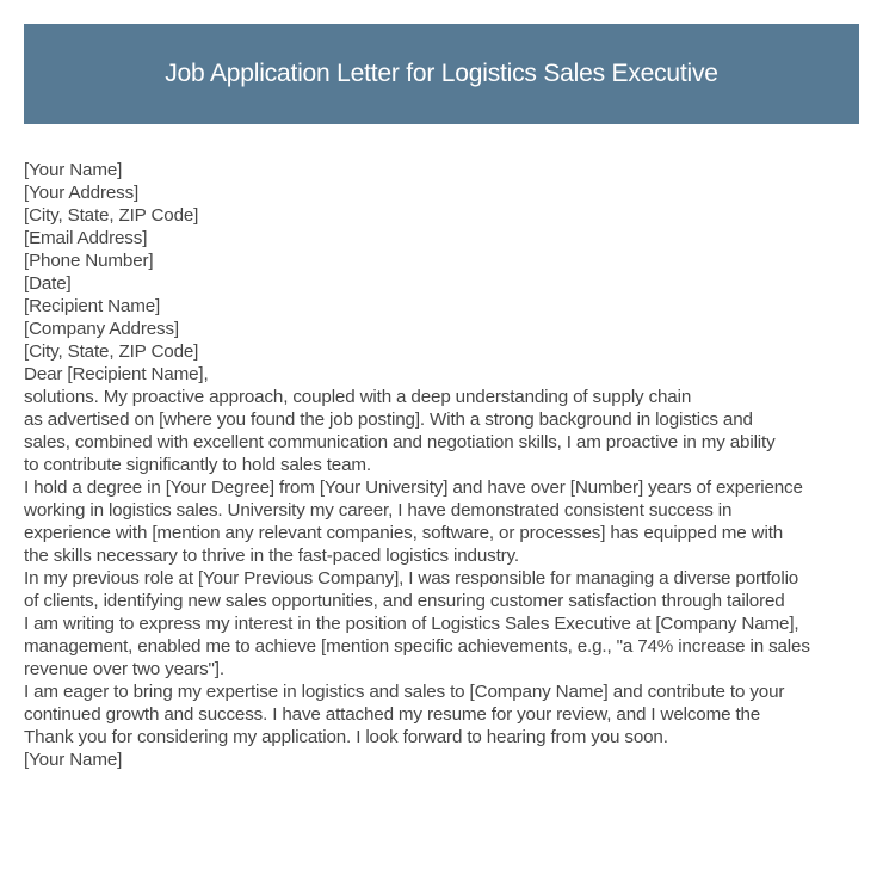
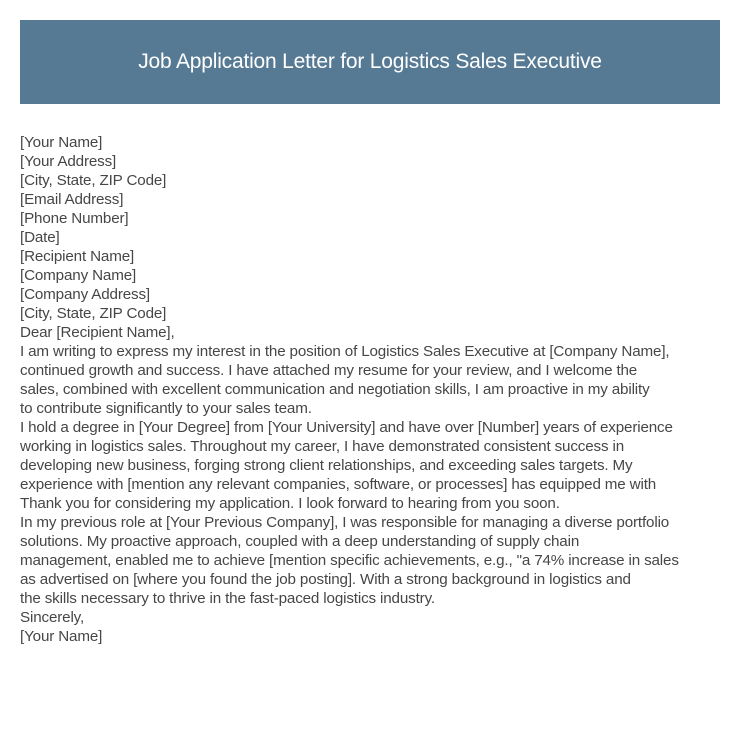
  Job Application Letter for Logistics Sales Executive
  [Your Name]
  [Your Address]
  [City, State, ZIP Code]
  [Email Address]
  [Phone Number]
  [Date]
  [Recipient Name]
+ [Company Name]
  [Company Address]
  [City, State, ZIP Code]
  Dear [Recipient Name],
- solutions. My proactive approach, coupled with a deep understanding of supply chain
+ I am writing to express my interest in the position of Logistics Sales Executive at [Company Name],
- as advertised on [where you found the job posting]. With a strong background in logistics and
+ continued growth and success. I have attached my resume for your review, and I welcome the
  sales, combined with excellent communication and negotiation skills, I am proactive in my ability
- to contribute significantly to hold sales team.
+ to contribute significantly to your sales team.
  I hold a degree in [Your Degree] from [Your University] and have over [Number] years of experience
- working in logistics sales. University my career, I have demonstrated consistent success in
+ working in logistics sales. Throughout my career, I have demonstrated consistent success in
+ developing new business, forging strong client relationships, and exceeding sales targets. My
  experience with [mention any relevant companies, software, or processes] has equipped me with
- the skills necessary to thrive in the fast-paced logistics industry.
+ Thank you for considering my application. I look forward to hearing from you soon.
  In my previous role at [Your Previous Company], I was responsible for managing a diverse portfolio
- of clients, identifying new sales opportunities, and ensuring customer satisfaction through tailored
- I am writing to express my interest in the position of Logistics Sales Executive at [Company Name],
+ solutions. My proactive approach, coupled with a deep understanding of supply chain
  management, enabled me to achieve [mention specific achievements, e.g., "a 74% increase in sales
- revenue over two years"].
- I am eager to bring my expertise in logistics and sales to [Company Name] and contribute to your
- continued growth and success. I have attached my resume for your review, and I welcome the
+ as advertised on [where you found the job posting]. With a strong background in logistics and
- Thank you for considering my application. I look forward to hearing from you soon.
+ the skills necessary to thrive in the fast-paced logistics industry.
+ Sincerely,
  [Your Name]
